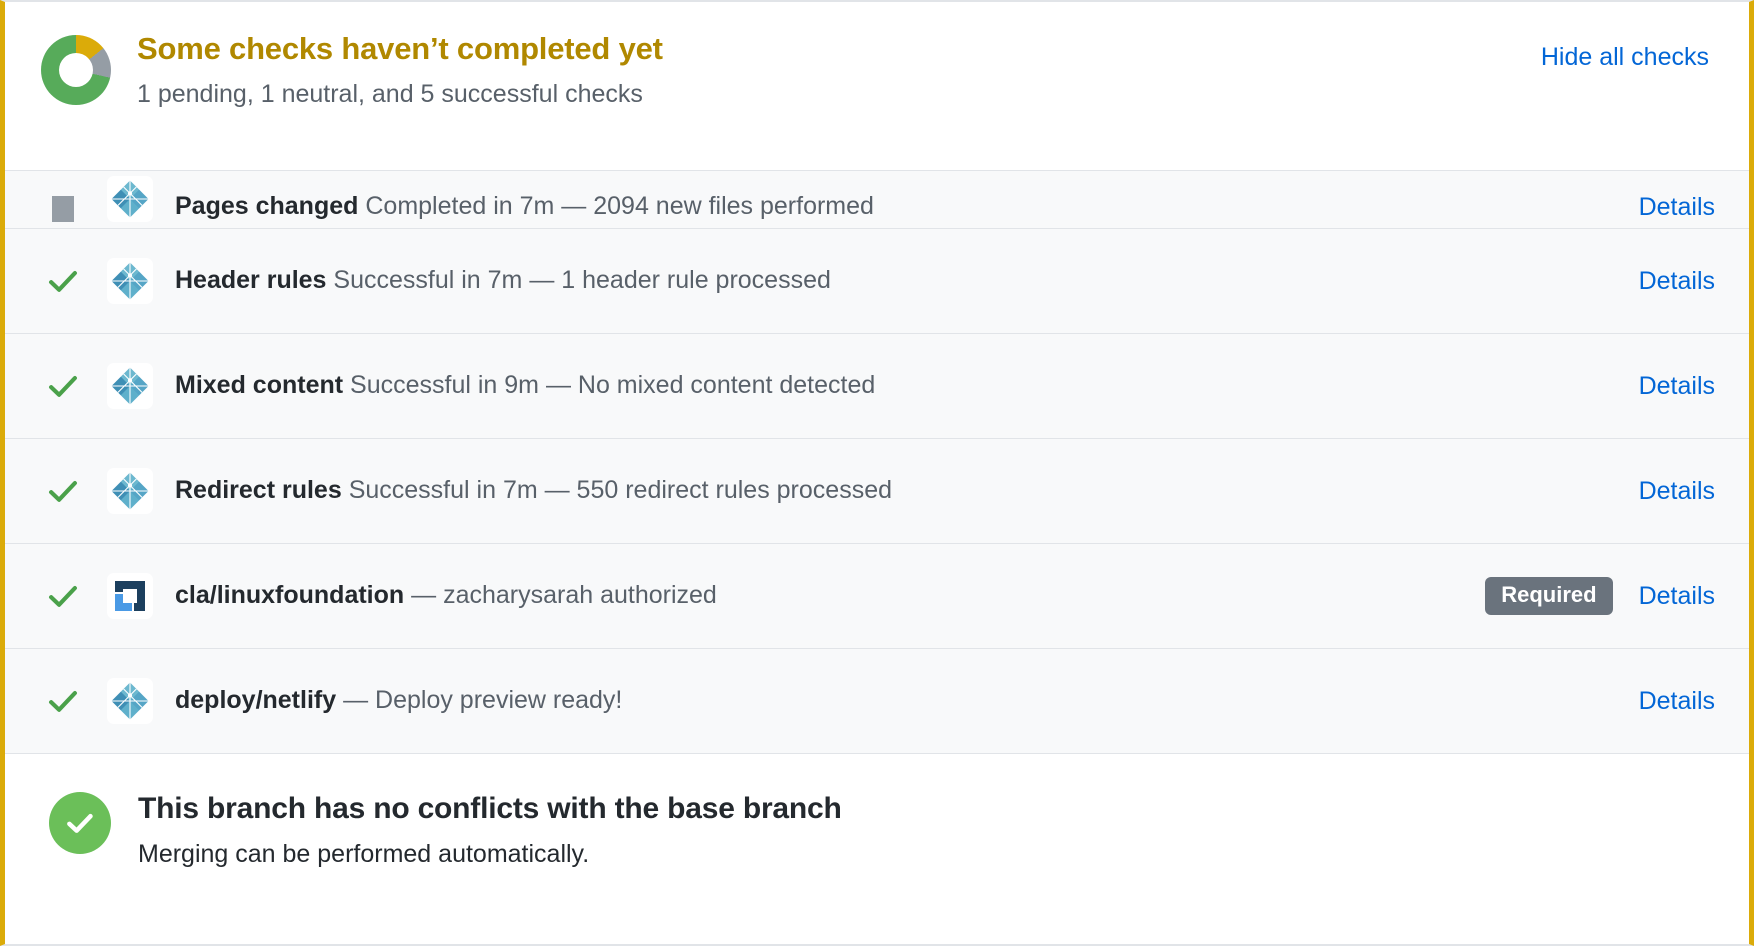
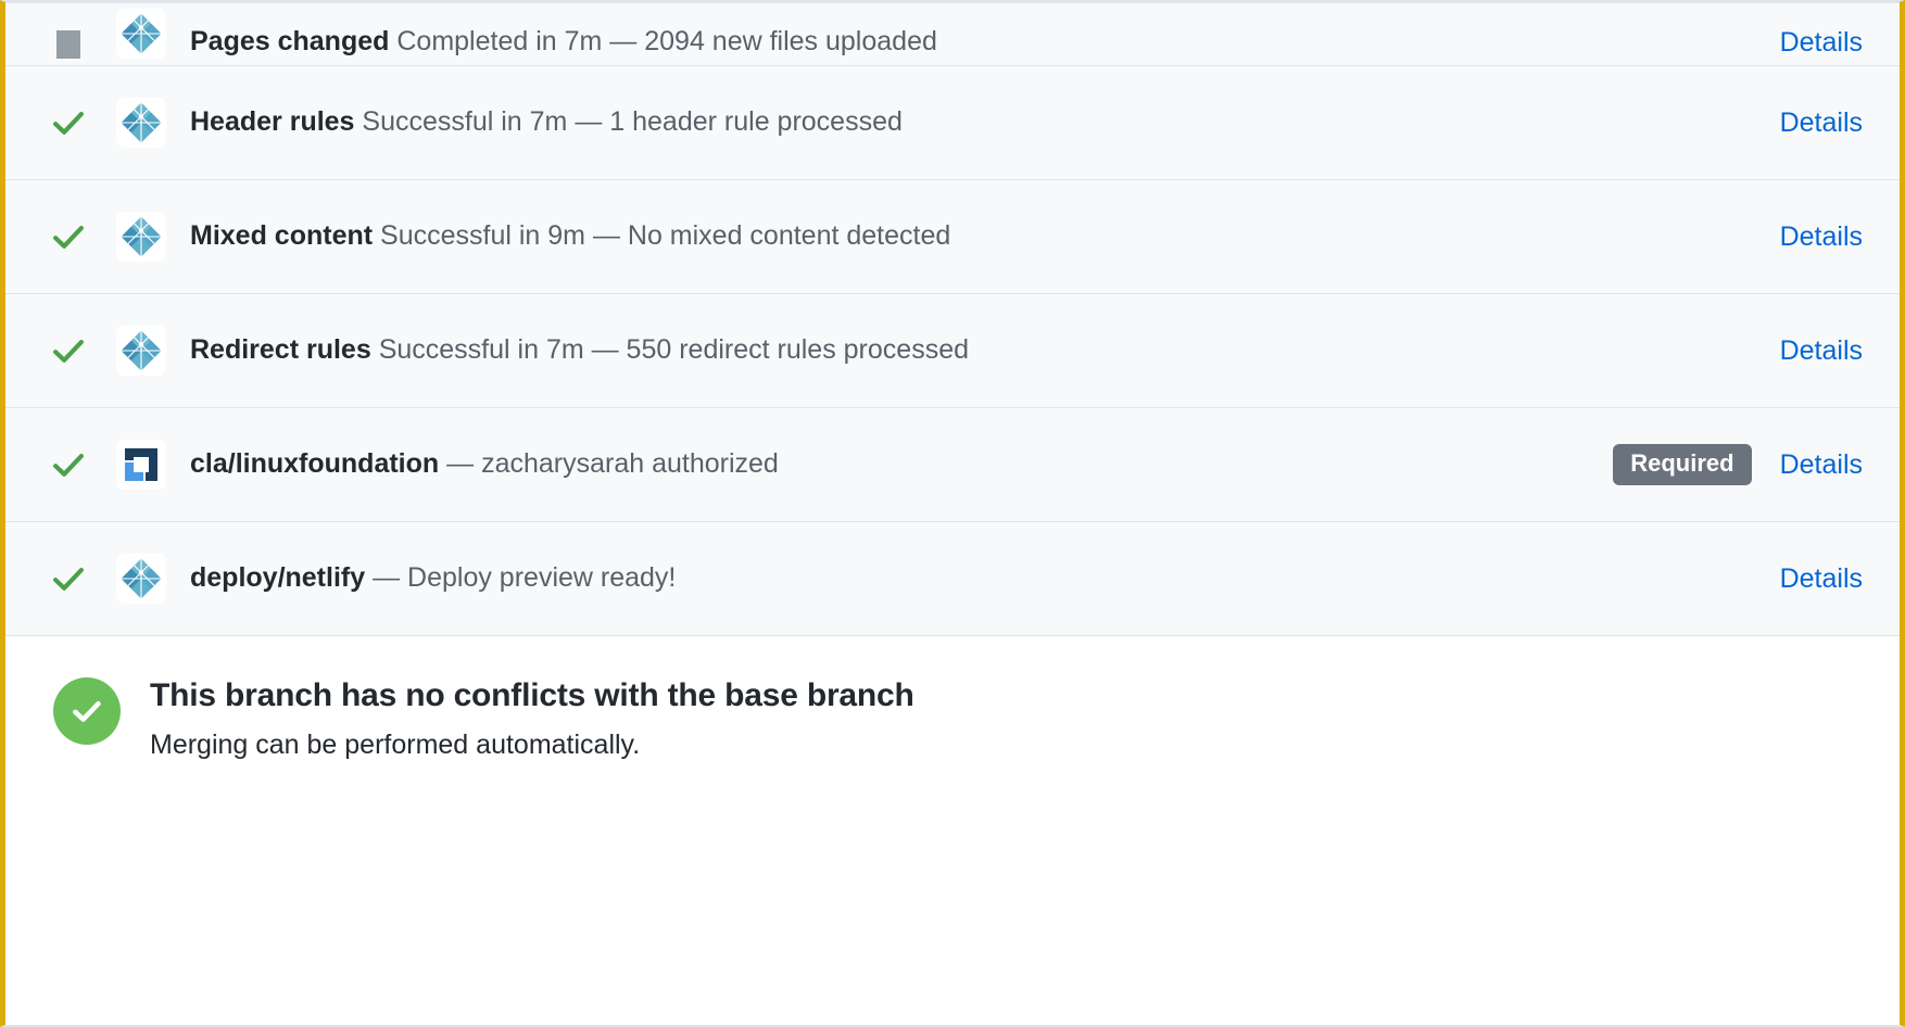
- Some checks haven’t completed yet
- 1 pending, 1 neutral, and 5 successful checks
- Hide all checks
- Pages changed Completed in 7m — 2094 new files performed
+ Pages changed Completed in 7m — 2094 new files uploaded
  Details
  Header rules Successful in 7m — 1 header rule processed
  Details
  Mixed content Successful in 9m — No mixed content detected
  Details
  Redirect rules Successful in 7m — 550 redirect rules processed
  Details
  cla/linuxfoundation — zacharysarah authorized
  Required
  Details
  deploy/netlify — Deploy preview ready!
  Details
  This branch has no conflicts with the base branch
  Merging can be performed automatically.
